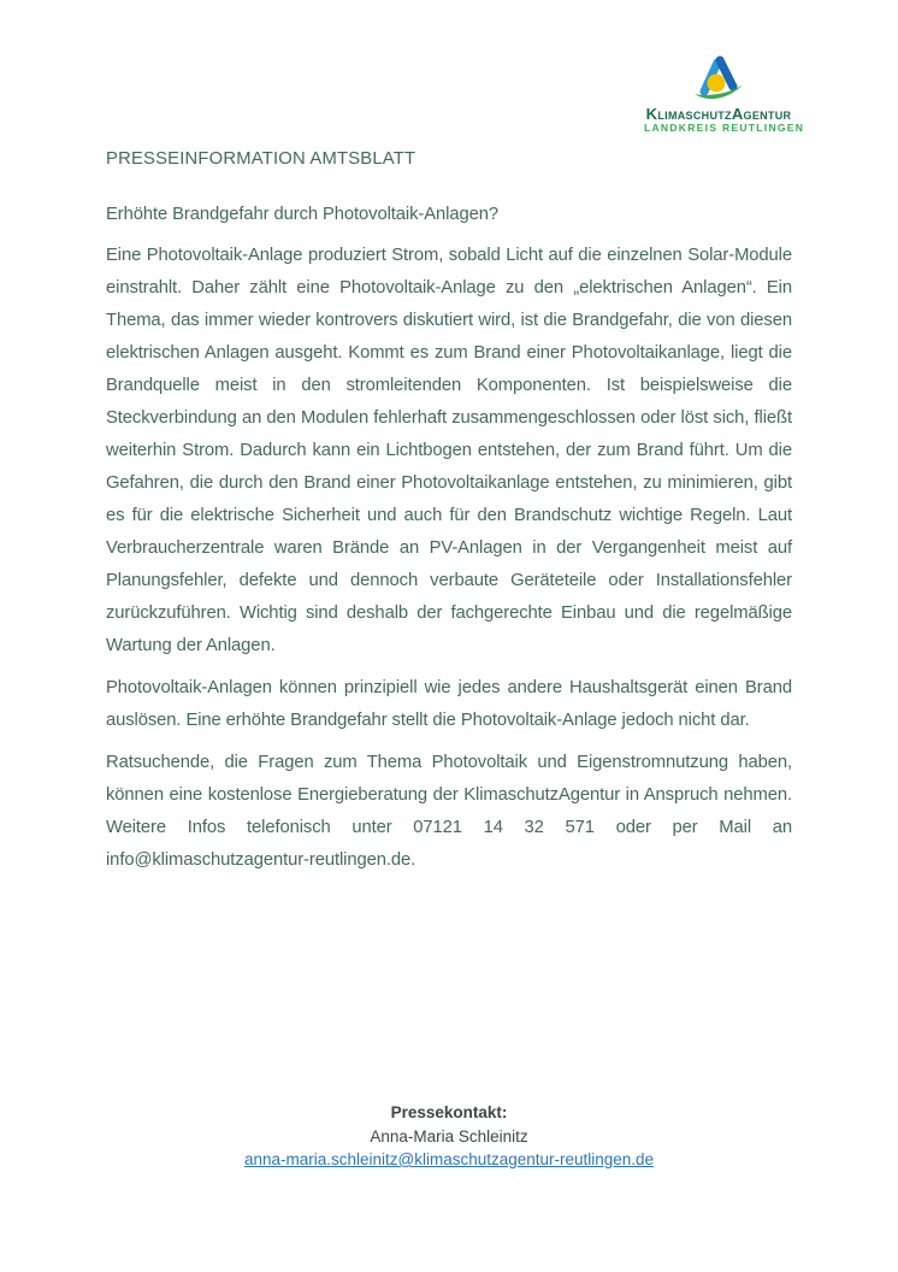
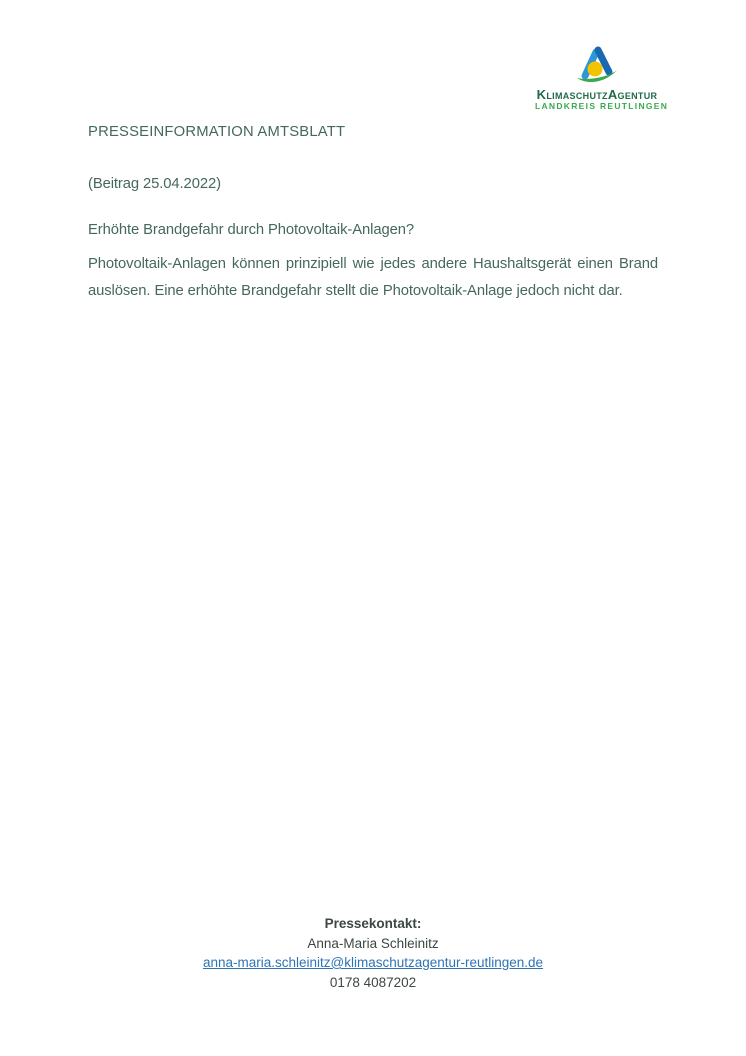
  KlimaschutzAgentur
  LANDKREIS REUTLINGEN
  PRESSEINFORMATION AMTSBLATT
+ (Beitrag 25.04.2022)
  Erhöhte Brandgefahr durch Photovoltaik-Anlagen?
- Eine Photovoltaik-Anlage produziert Strom, sobald Licht auf die einzelnen Solar-Module einstrahlt. Daher zählt eine Photovoltaik-Anlage zu den „elektrischen Anlagen“. Ein Thema, das immer wieder kontrovers diskutiert wird, ist die Brandgefahr, die von diesen elektrischen Anlagen ausgeht. Kommt es zum Brand einer Photovoltaikanlage, liegt die Brandquelle meist in den stromleitenden Komponenten. Ist beispielsweise die Steckverbindung an den Modulen fehlerhaft zusammengeschlossen oder löst sich, fließt weiterhin Strom. Dadurch kann ein Lichtbogen entstehen, der zum Brand führt. Um die Gefahren, die durch den Brand einer Photovoltaikanlage entstehen, zu minimieren, gibt es für die elektrische Sicherheit und auch für den Brandschutz wichtige Regeln. Laut Verbraucherzentrale waren Brände an PV-Anlagen in der Vergangenheit meist auf Planungsfehler, defekte und dennoch verbaute Geräteteile oder Installationsfehler zurückzuführen. Wichtig sind deshalb der fachgerechte Einbau und die regelmäßige Wartung der Anlagen.
  Photovoltaik-Anlagen können prinzipiell wie jedes andere Haushaltsgerät einen Brand auslösen. Eine erhöhte Brandgefahr stellt die Photovoltaik-Anlage jedoch nicht dar.
- Ratsuchende, die Fragen zum Thema Photovoltaik und Eigenstromnutzung haben, können eine kostenlose Energieberatung der KlimaschutzAgentur in Anspruch nehmen. Weitere Infos telefonisch unter 07121 14 32 571 oder per Mail an info@klimaschutzagentur-reutlingen.de.
  Pressekontakt:
  Anna-Maria Schleinitz
  anna-maria.schleinitz@klimaschutzagentur-reutlingen.de
+ 0178 4087202
